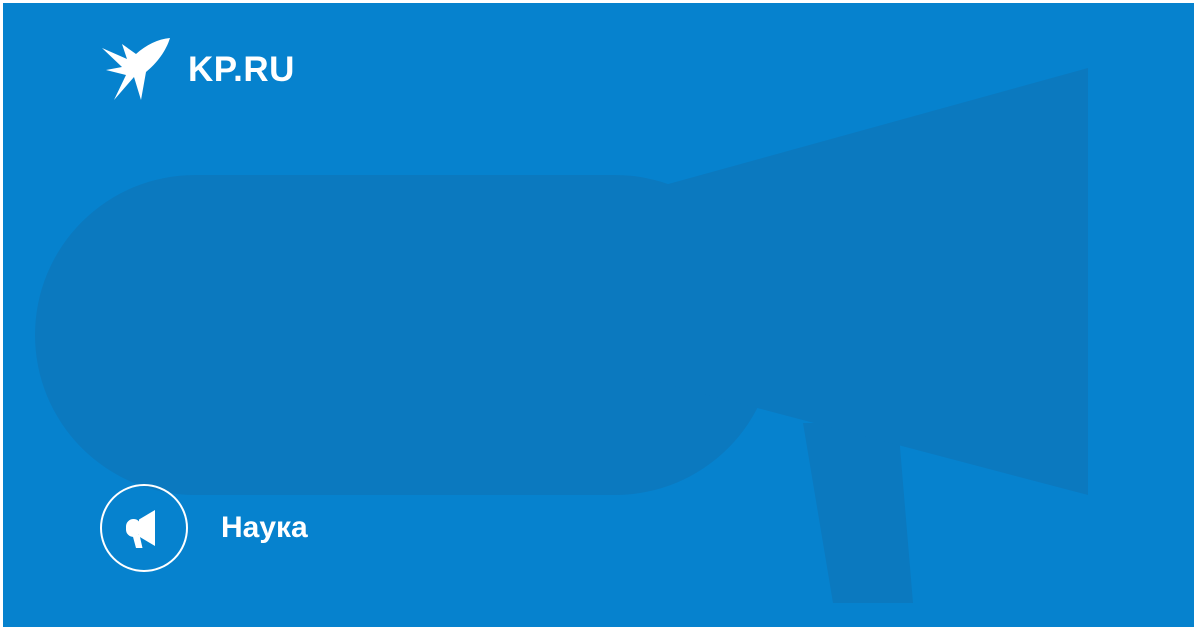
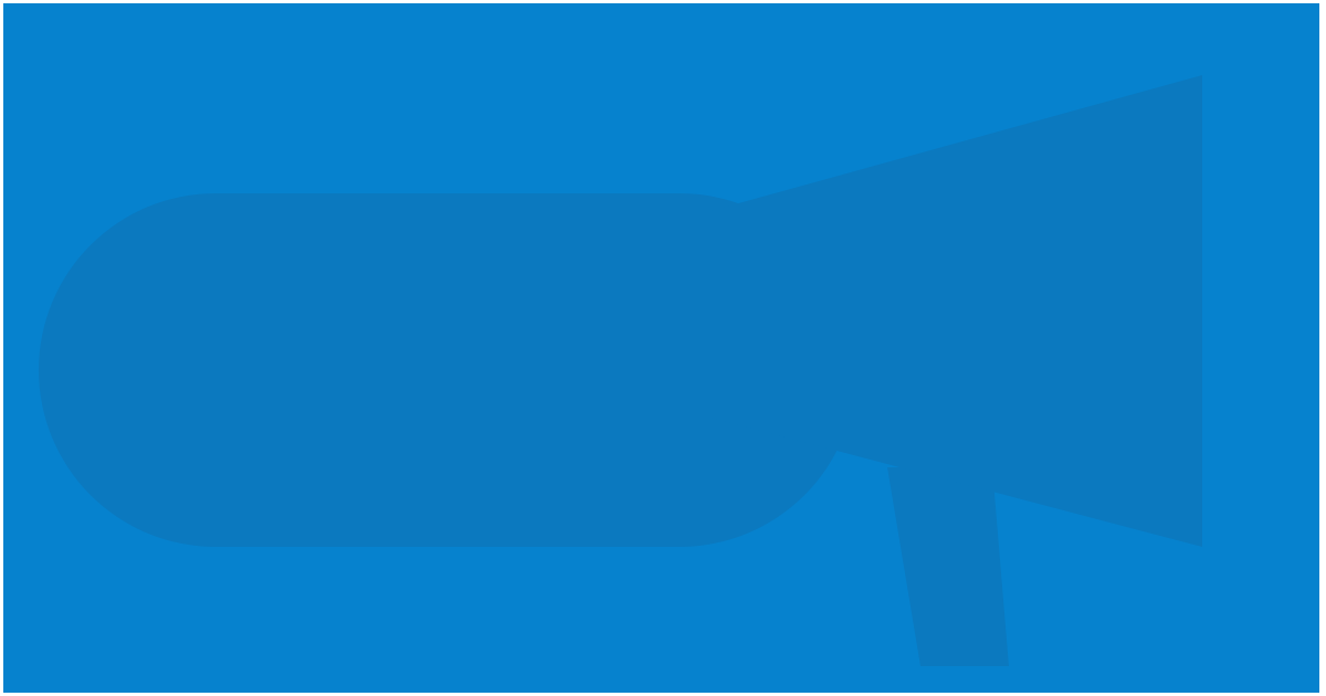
- KP.RU
- Наука
